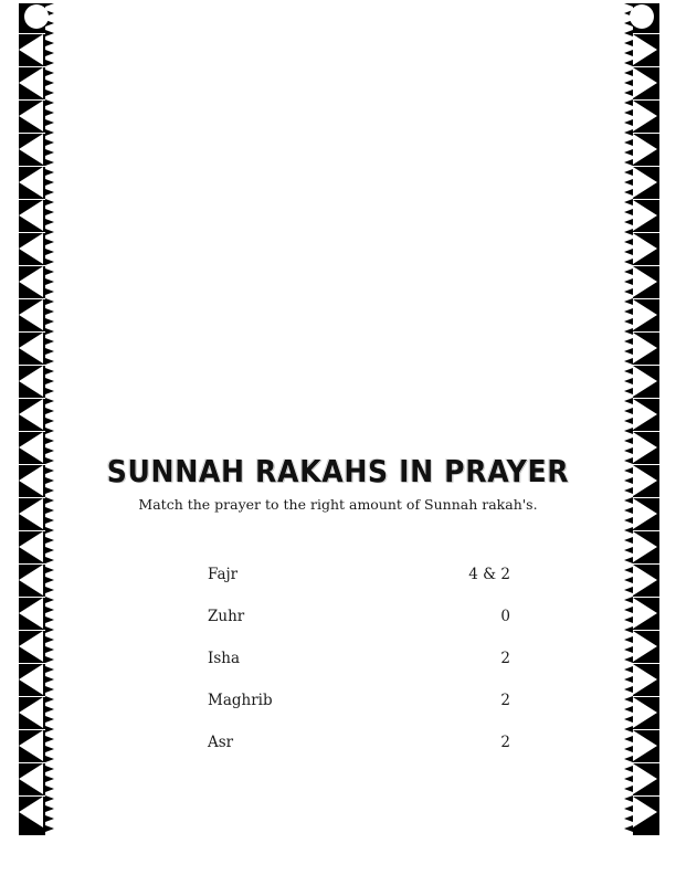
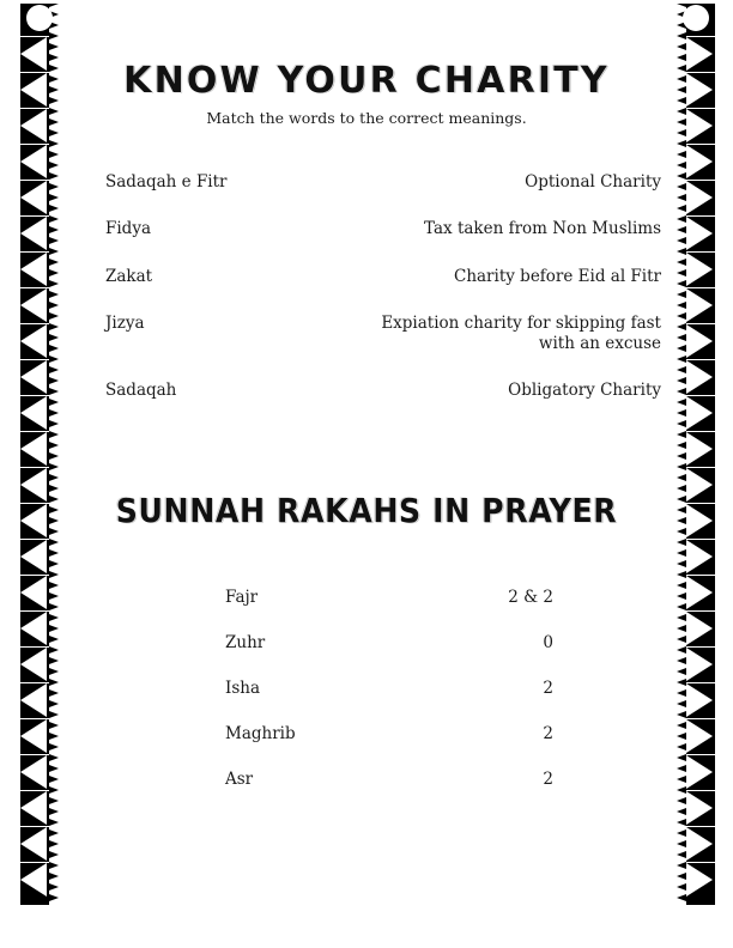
+ KNOW YOUR CHARITY
+ Match the words to the correct meanings.
+ Sadaqah e Fitr
+ Optional Charity
+ Fidya
+ Tax taken from Non Muslims
+ Zakat
+ Charity before Eid al Fitr
+ Jizya
+ Expiation charity for skipping fast
+ with an excuse
+ Sadaqah
+ Obligatory Charity
  SUNNAH RAKAHS IN PRAYER
- Match the prayer to the right amount of Sunnah rakah's.
  Fajr
- 4 & 2
+ 2 & 2
  Zuhr
  0
  Isha
  2
  Maghrib
  2
  Asr
  2
